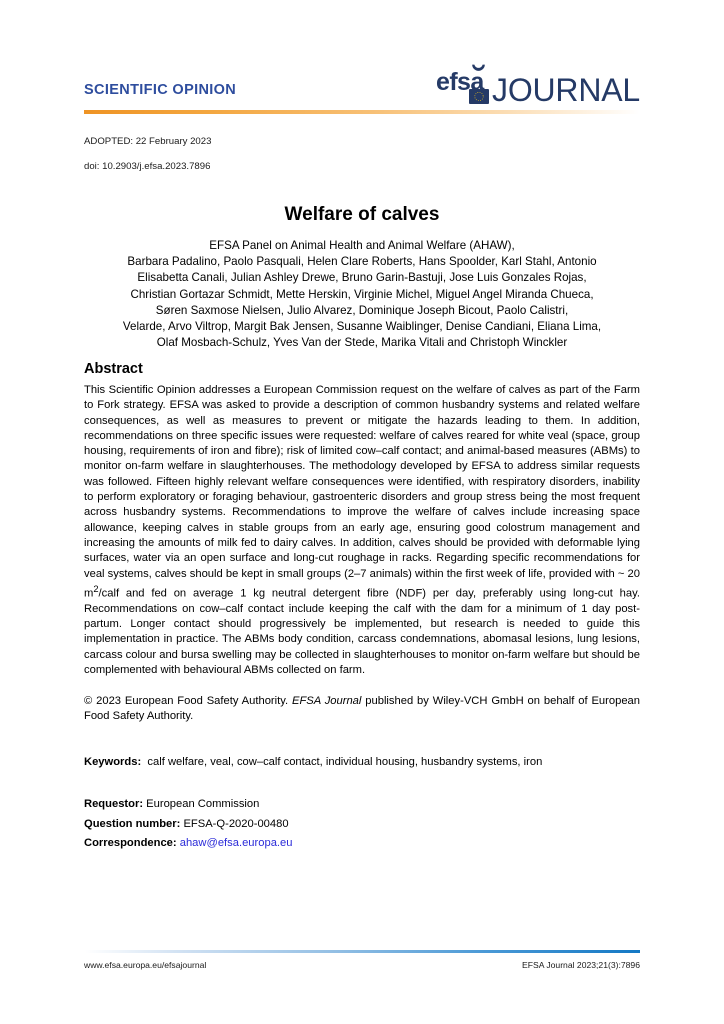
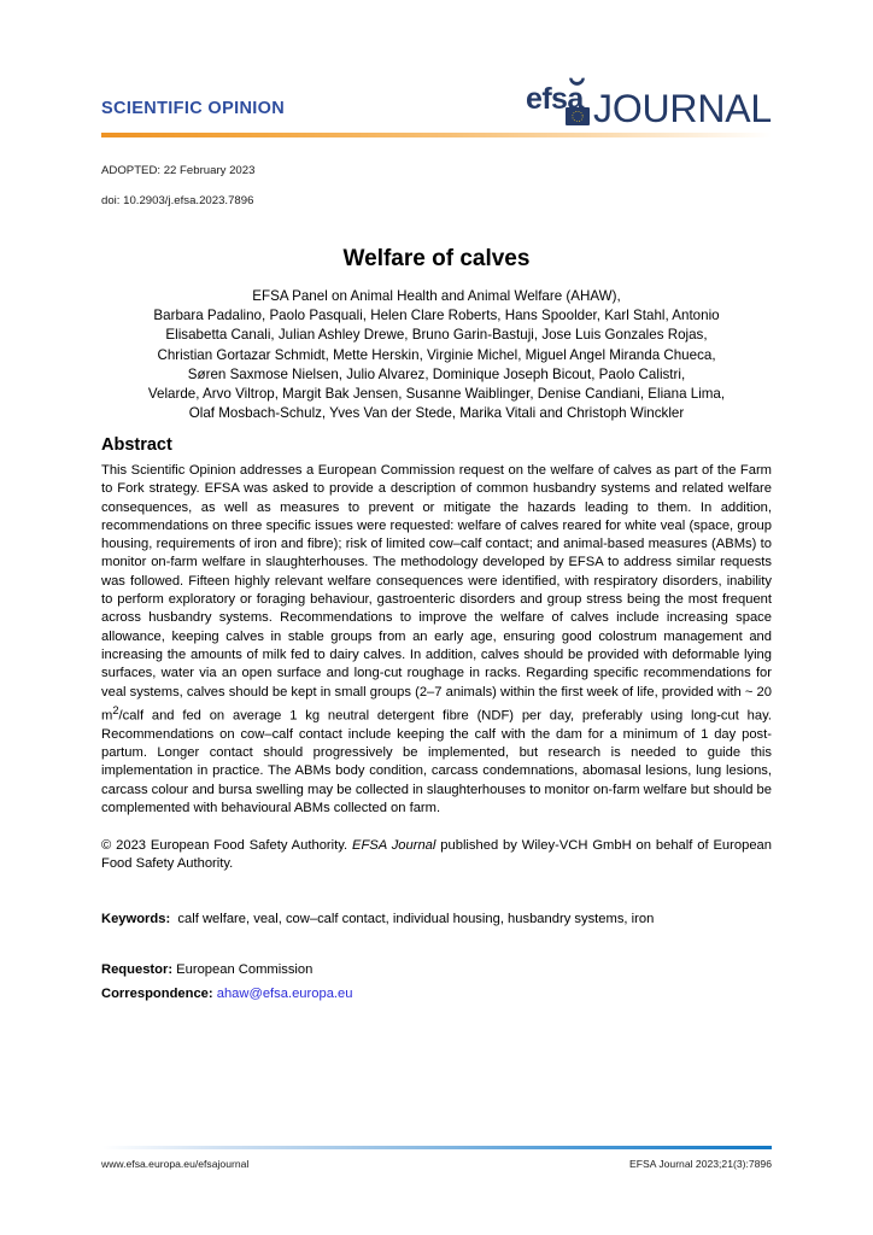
  SCIENTIFIC OPINION
  efsa
  JOURNAL
  ADOPTED: 22 February 2023
  doi: 10.2903/j.efsa.2023.7896
  Welfare of calves
  EFSA Panel on Animal Health and Animal Welfare (AHAW),
  Barbara Padalino, Paolo Pasquali, Helen Clare Roberts, Hans Spoolder, Karl Stahl, Antonio
  Elisabetta Canali, Julian Ashley Drewe, Bruno Garin-Bastuji, Jose Luis Gonzales Rojas,
  Christian Gortazar Schmidt, Mette Herskin, Virginie Michel, Miguel Angel Miranda Chueca,
  Søren Saxmose Nielsen, Julio Alvarez, Dominique Joseph Bicout, Paolo Calistri,
  Velarde, Arvo Viltrop, Margit Bak Jensen, Susanne Waiblinger, Denise Candiani, Eliana Lima,
  Olaf Mosbach-Schulz, Yves Van der Stede, Marika Vitali and Christoph Winckler
  Abstract
  This Scientific Opinion addresses a European Commission request on the welfare of calves as part of the Farm to Fork strategy. EFSA was asked to provide a description of common husbandry systems and related welfare consequences, as well as measures to prevent or mitigate the hazards leading to them. In addition, recommendations on three specific issues were requested: welfare of calves reared for white veal (space, group housing, requirements of iron and fibre); risk of limited cow–calf contact; and animal-based measures (ABMs) to monitor on-farm welfare in slaughterhouses. The methodology developed by EFSA to address similar requests was followed. Fifteen highly relevant welfare consequences were identified, with respiratory disorders, inability to perform exploratory or foraging behaviour, gastroenteric disorders and group stress being the most frequent across husbandry systems. Recommendations to improve the welfare of calves include increasing space allowance, keeping calves in stable groups from an early age, ensuring good colostrum management and increasing the amounts of milk fed to dairy calves. In addition, calves should be provided with deformable lying surfaces, water via an open surface and long-cut roughage in racks. Regarding specific recommendations for veal systems, calves should be kept in small groups (2–7 animals) within the first week of life, provided with ~ 20 m2/calf and fed on average 1 kg neutral detergent fibre (NDF) per day, preferably using long-cut hay. Recommendations on cow–calf contact include keeping the calf with the dam for a minimum of 1 day post-partum. Longer contact should progressively be implemented, but research is needed to guide this implementation in practice. The ABMs body condition, carcass condemnations, abomasal lesions, lung lesions, carcass colour and bursa swelling may be collected in slaughterhouses to monitor on-farm welfare but should be complemented with behavioural ABMs collected on farm.
  © 2023 European Food Safety Authority. EFSA Journal published by Wiley-VCH GmbH on behalf of European Food Safety Authority.
  Keywords: calf welfare, veal, cow–calf contact, individual housing, husbandry systems, iron
  Requestor: European Commission
- Question number: EFSA-Q-2020-00480
  Correspondence: ahaw@efsa.europa.eu
  www.efsa.europa.eu/efsajournal
  EFSA Journal 2023;21(3):7896
